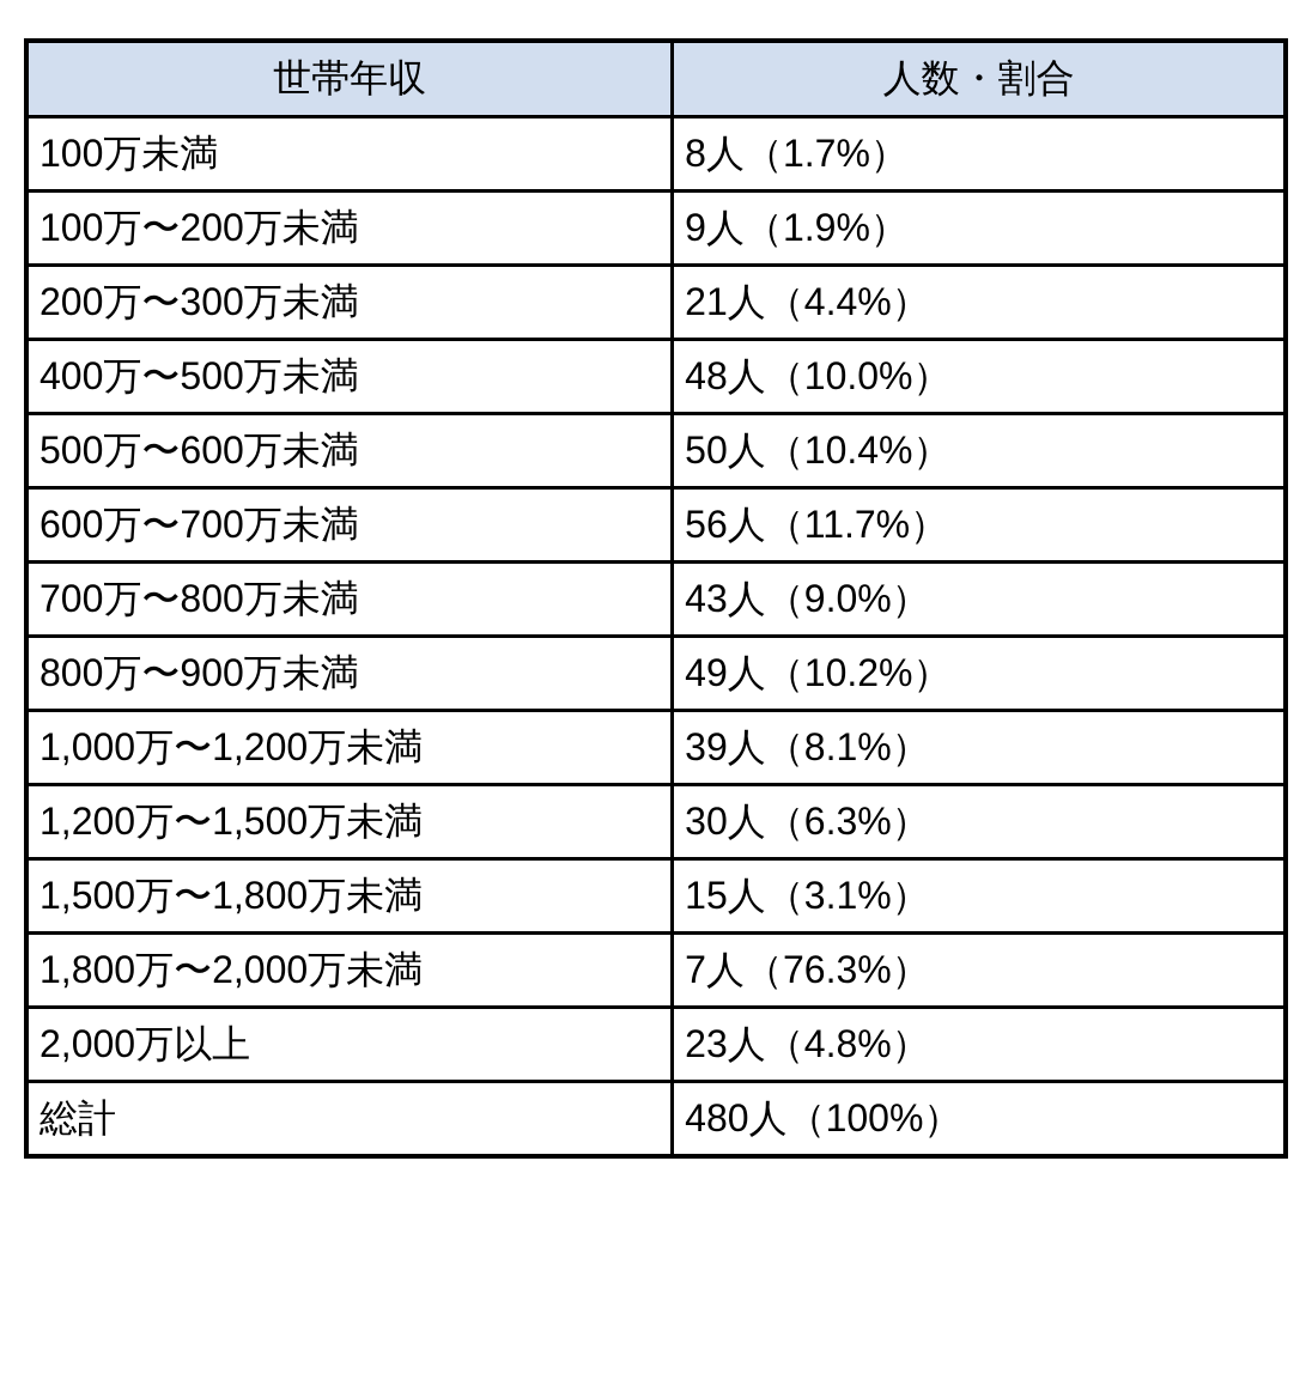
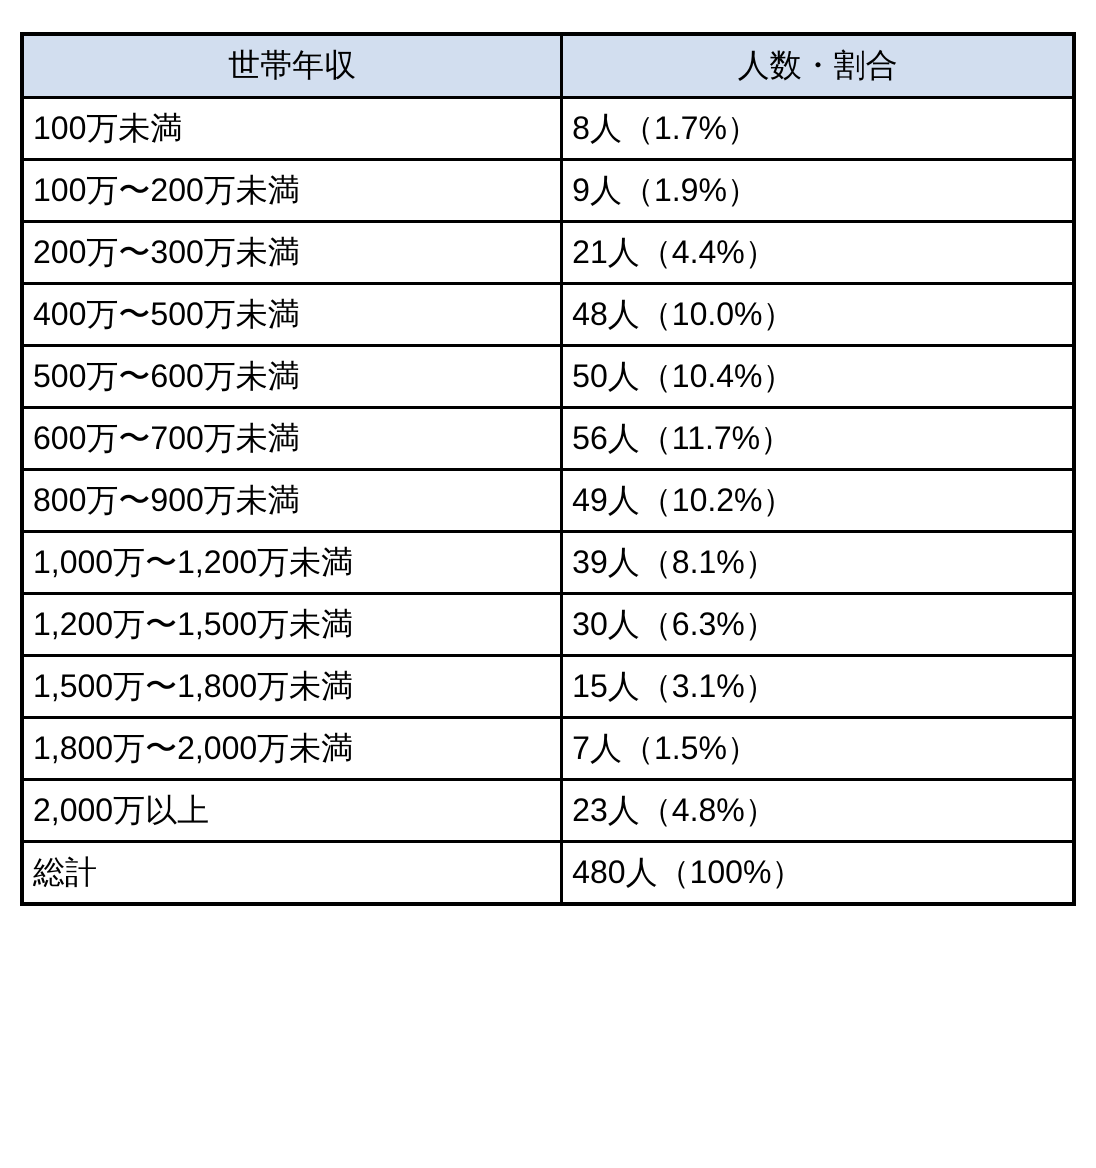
  世帯年収	人数・割合
  100万未満	8人（1.7%）
  100万〜200万未満	9人（1.9%）
  200万〜300万未満	21人（4.4%）
  400万〜500万未満	48人（10.0%）
  500万〜600万未満	50人（10.4%）
  600万〜700万未満	56人（11.7%）
- 700万〜800万未満	43人（9.0%）
  800万〜900万未満	49人（10.2%）
  1,000万〜1,200万未満	39人（8.1%）
  1,200万〜1,500万未満	30人（6.3%）
  1,500万〜1,800万未満	15人（3.1%）
- 1,800万〜2,000万未満	7人（76.3%）
+ 1,800万〜2,000万未満	7人（1.5%）
  2,000万以上	23人（4.8%）
  総計	480人（100%）
